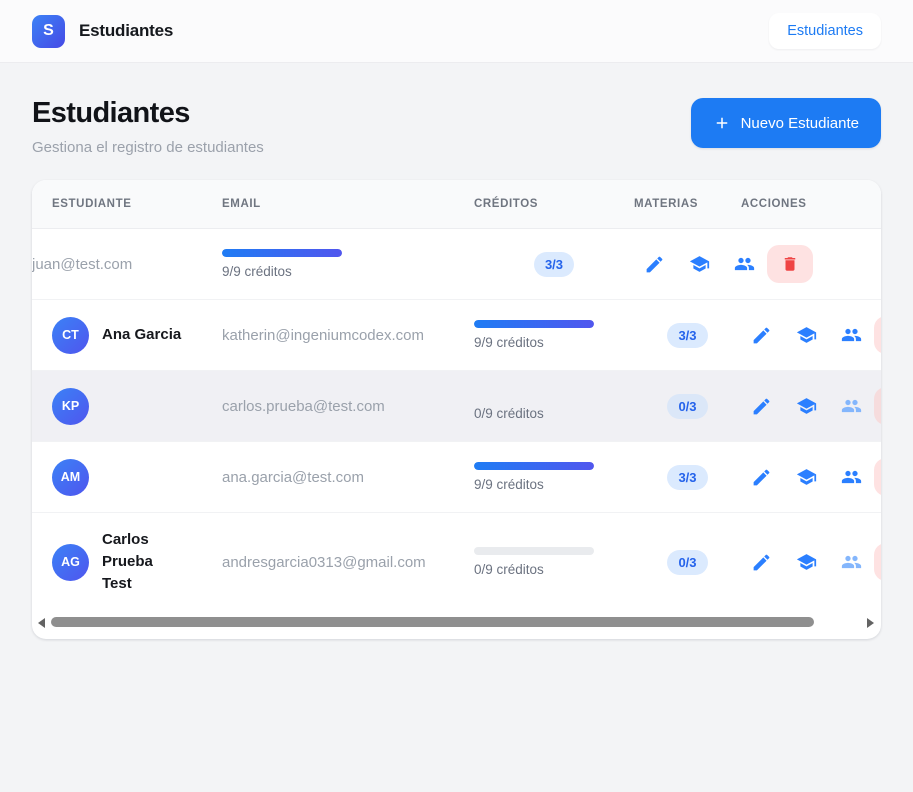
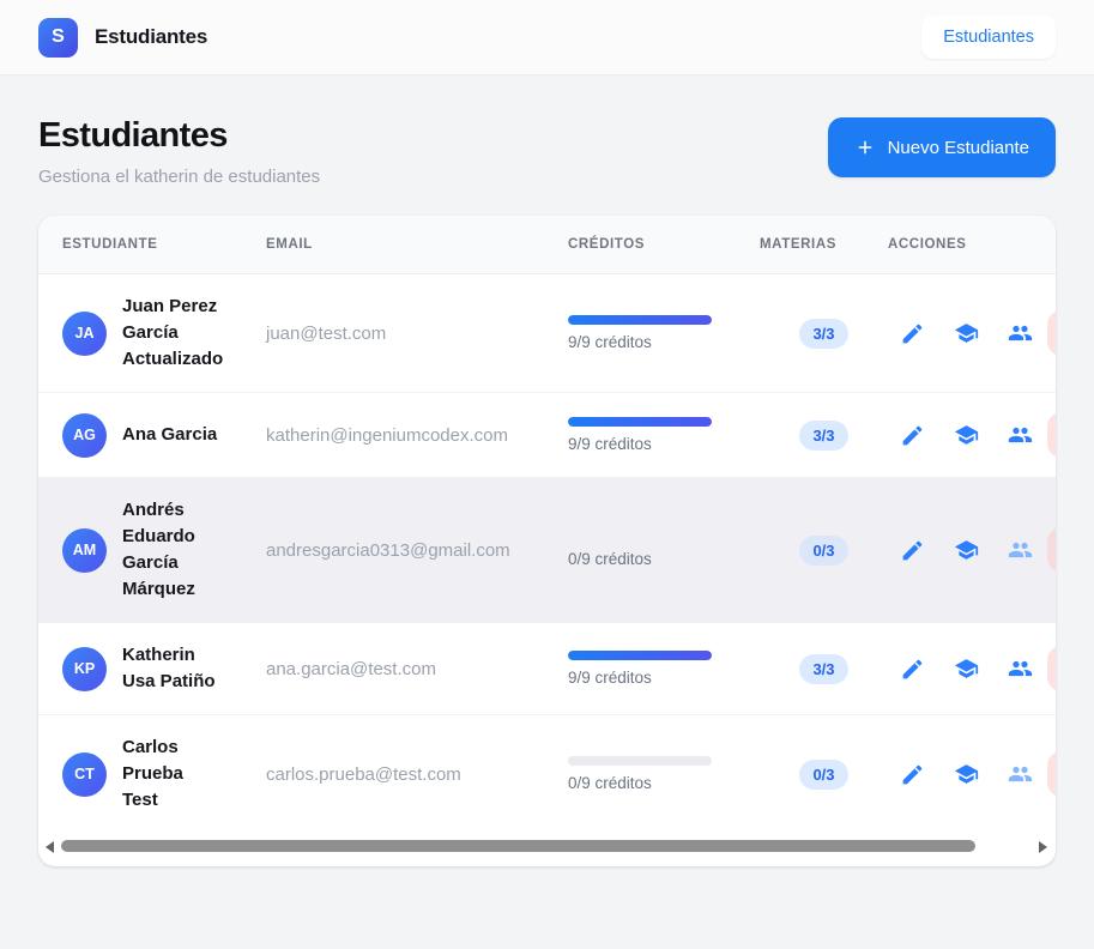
  S
  Estudiantes
  Estudiantes
  Estudiantes
- Gestiona el registro de estudiantes
+ Gestiona el katherin de estudiantes
  Nuevo Estudiante
  ESTUDIANTE
  EMAIL
  CRÉDITOS
  MATERIAS
  ACCIONES
+ JA
+ Juan Perez García Actualizado
  juan@test.com
  9/9 créditos
  3/3
- CT
+ AG
  Ana Garcia
  katherin@ingeniumcodex.com
  9/9 créditos
  3/3
- KP
+ AM
+ Andrés Eduardo García Márquez
- carlos.prueba@test.com
+ andresgarcia0313@gmail.com
  0/9 créditos
  0/3
- AM
+ KP
+ Katherin Usa Patiño
  ana.garcia@test.com
  9/9 créditos
  3/3
- AG
+ CT
  Carlos Prueba Test
- andresgarcia0313@gmail.com
+ carlos.prueba@test.com
  0/9 créditos
  0/3
